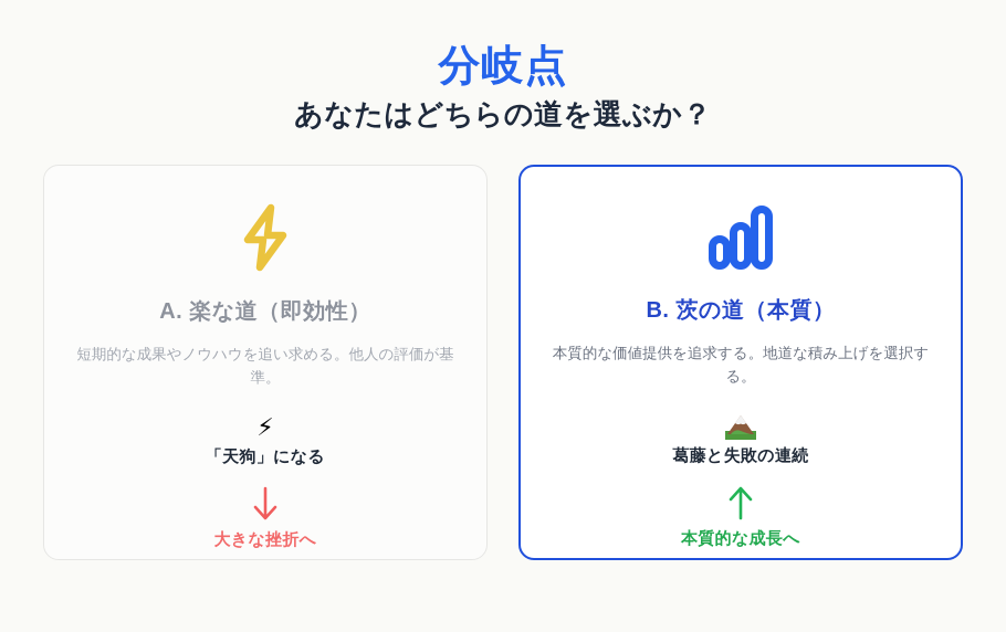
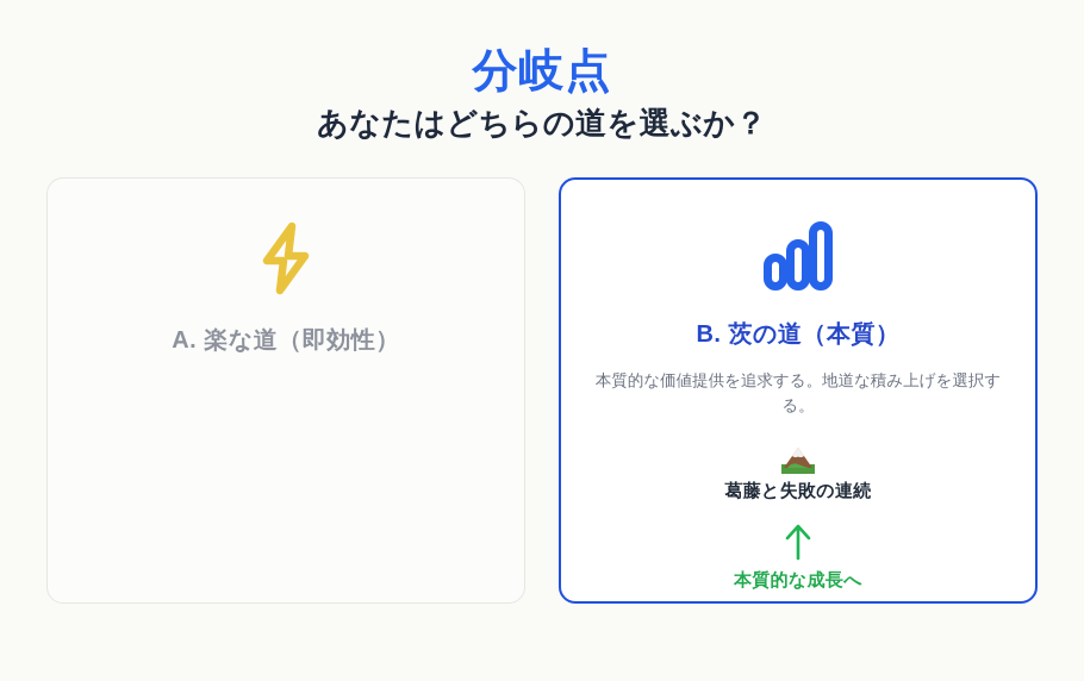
  分岐点
  あなたはどちらの道を選ぶか？
  A. 楽な道（即効性）
- 短期的な成果やノウハウを追い求める。他人の評価が基準。
- ⚡
- 「天狗」になる
- 大きな挫折へ
  B. 茨の道（本質）
  本質的な価値提供を追求する。地道な積み上げを選択する。
  葛藤と失敗の連続
  本質的な成長へ
